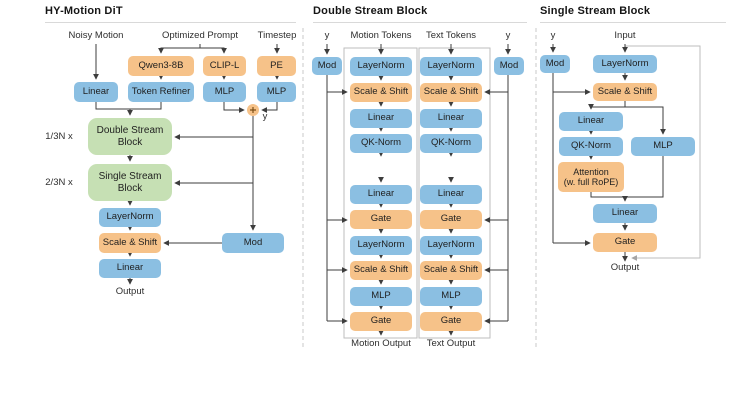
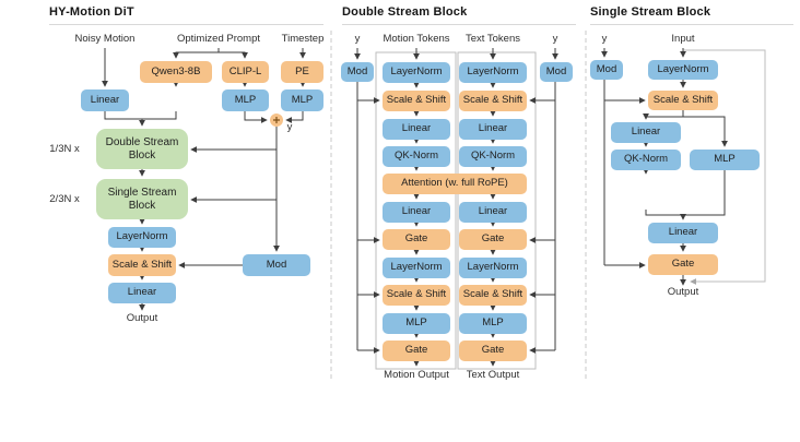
  HY-Motion DiT
  Noisy Motion
  Optimized Prompt
  Timestep
  Qwen3-8B
  CLIP-L
  PE
  Linear
- Token Refiner
  MLP
  MLP
  y
  Double Stream Block
  Single Stream Block
  1/3N x
  2/3N x
  LayerNorm
  Scale & Shift
  Linear
  Mod
  Output
  Double Stream Block
  y
  Motion Tokens
  Text Tokens
  y
  Mod
  Mod
  LayerNorm
  Scale & Shift
  Linear
  QK-Norm
+ Attention (w. full RoPE)
  Linear
  Gate
  LayerNorm
  Scale & Shift
  MLP
  Gate
  LayerNorm
  Scale & Shift
  Linear
  QK-Norm
  Linear
  Gate
  LayerNorm
  Scale & Shift
  MLP
  Gate
  Motion Output
  Text Output
  Single Stream Block
  y
  Input
  Mod
  LayerNorm
  Scale & Shift
  Linear
  QK-Norm
  MLP
- Attention
- (w. full RoPE)
  Linear
  Gate
  Output
